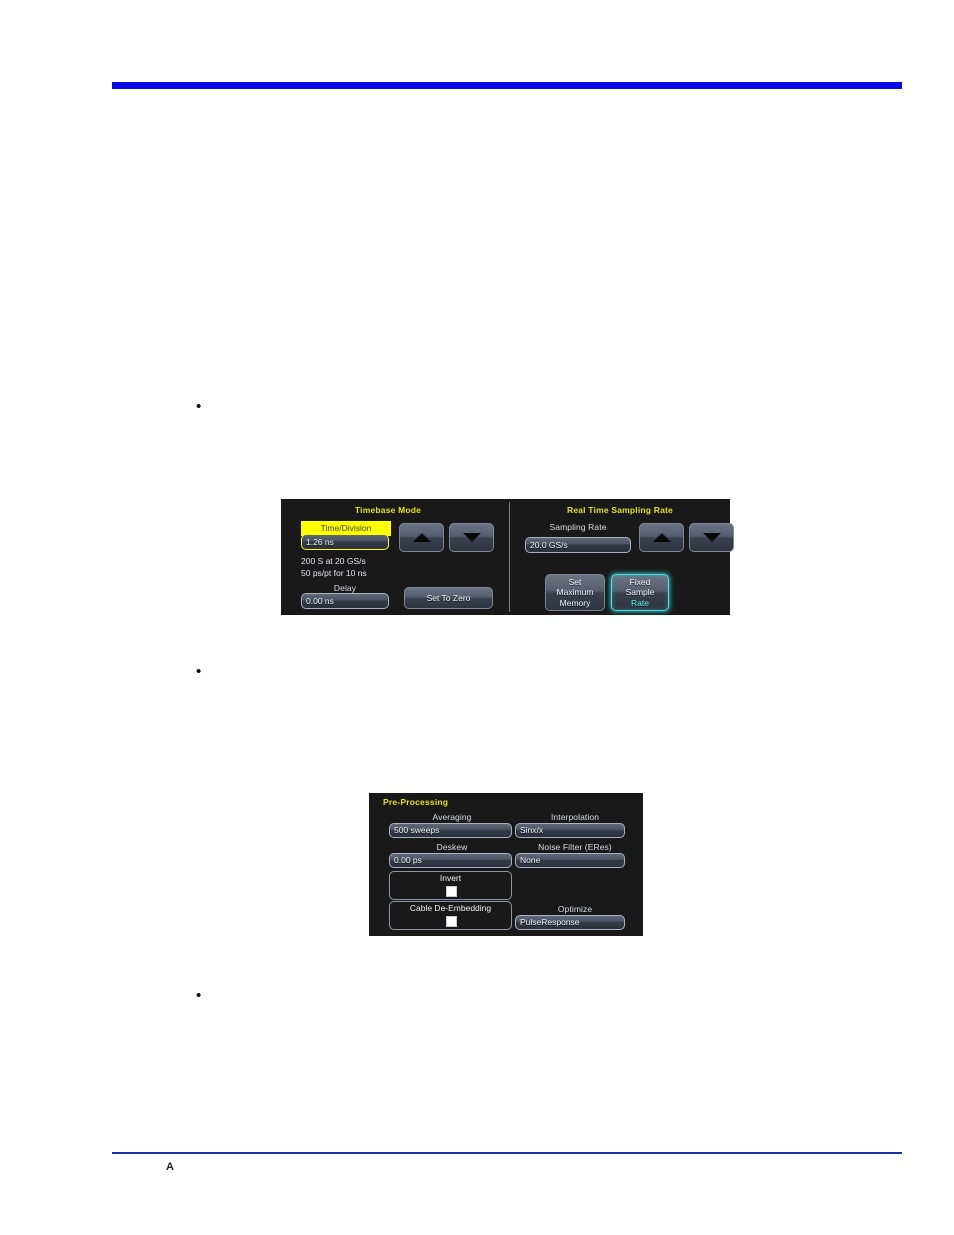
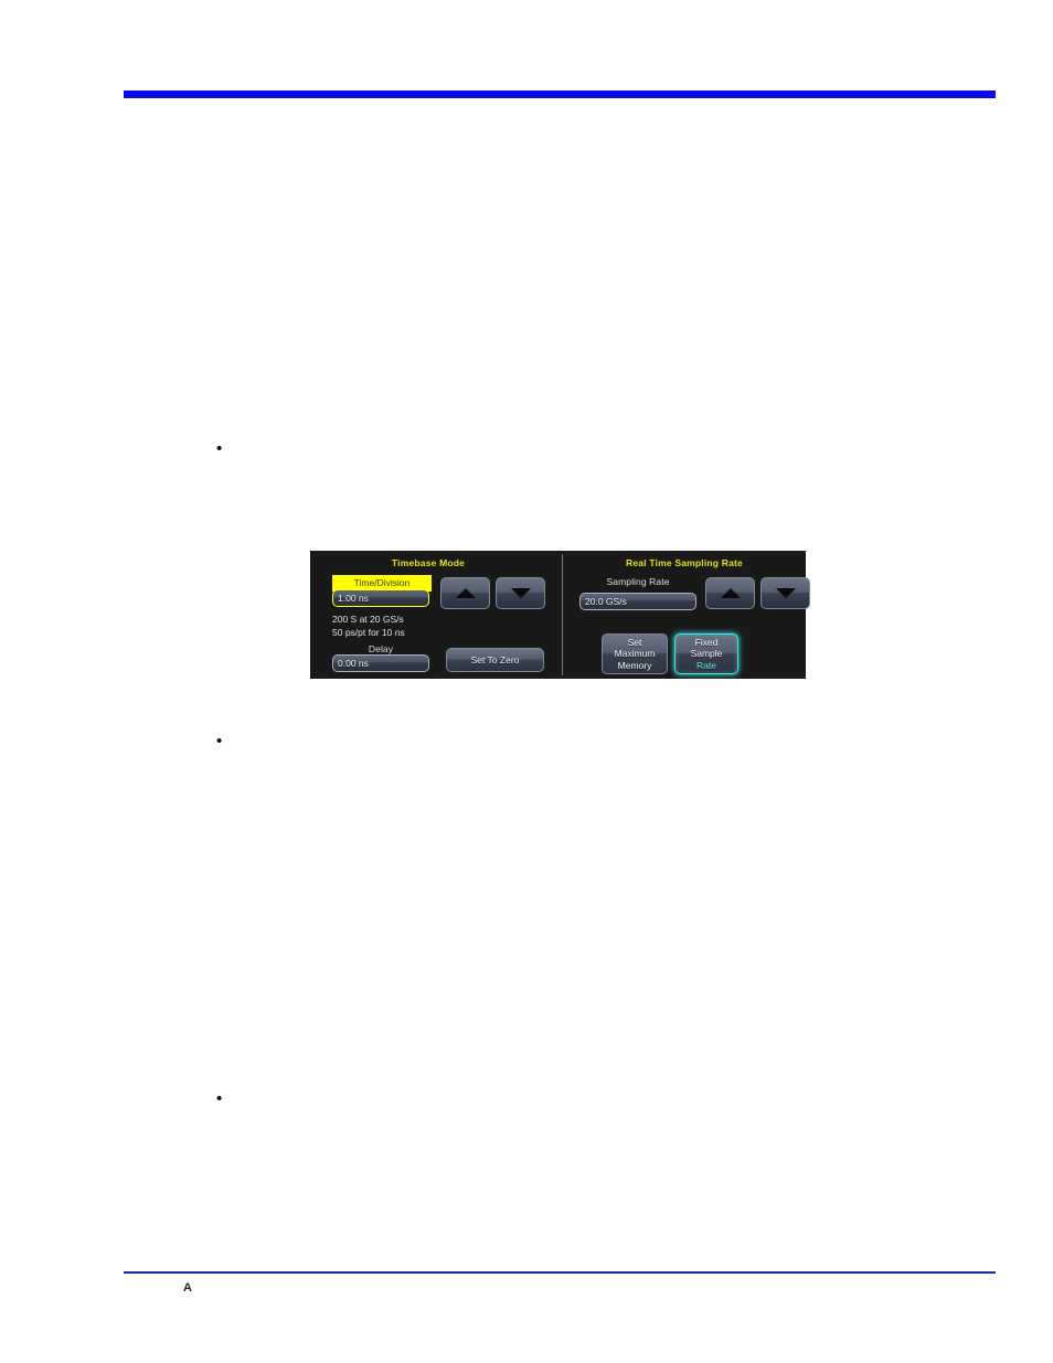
  •
  Timebase Mode
  Time/Division
- 1.26 ns
+ 1.00 ns
  200 S at 20 GS/s
  50 ps/pt for 10 ns
  Delay
  0.00 ns
  Set To Zero
  Real Time Sampling Rate
  Sampling Rate
  20.0 GS/s
  Set
  Maximum
  Memory
  Fixed
  Sample
  Rate
  •
- Pre-Processing
- Averaging
- 500 sweeps
- Deskew
- 0.00 ps
- Invert
- Cable De-Embedding
- Interpolation
- Sinx/x
- Noise Filter (ERes)
- None
- Optimize
- PulseResponse
  •
  A
